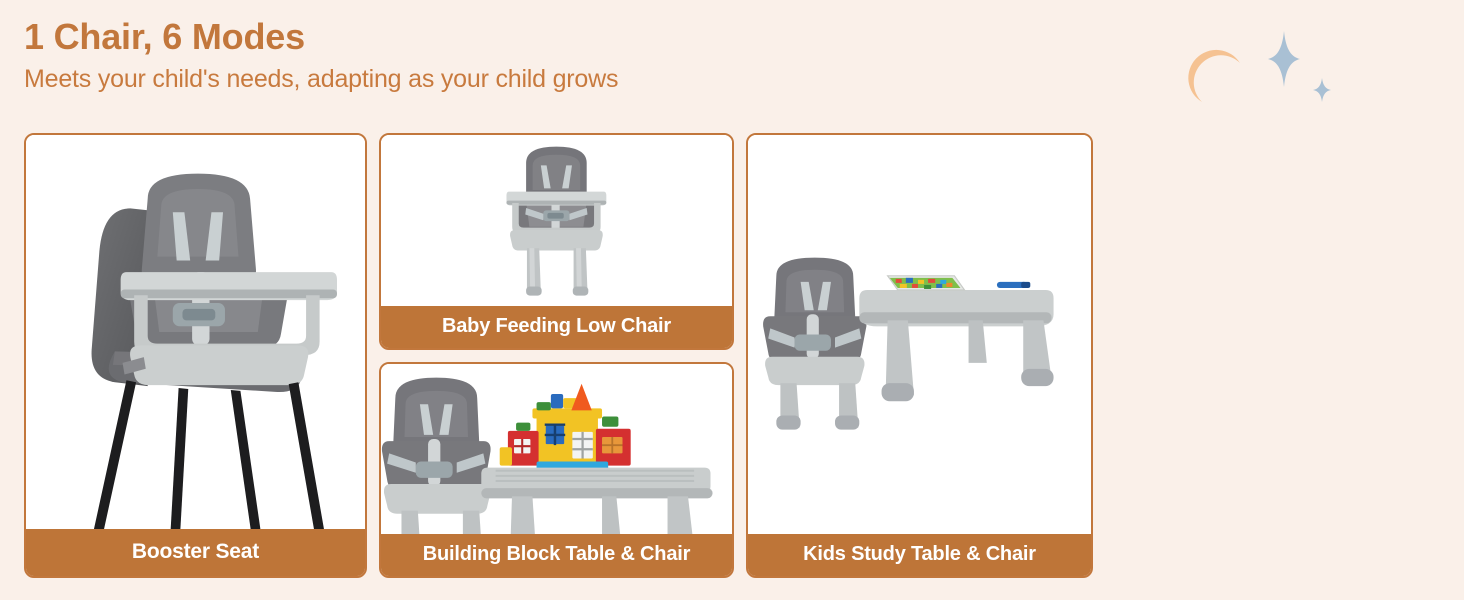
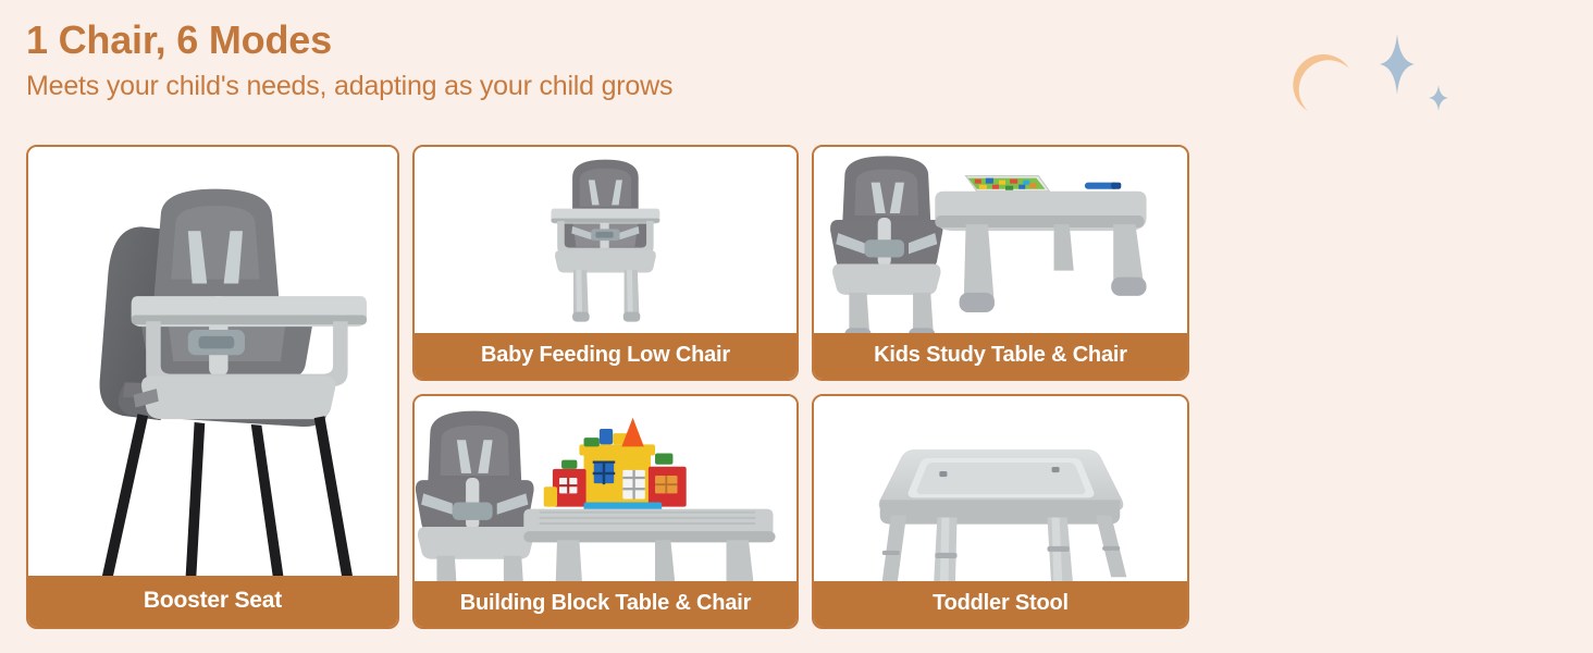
  1 Chair, 6 Modes
  Meets your child's needs, adapting as your child grows
  Booster Seat
  Baby Feeding Low Chair
  Building Block Table & Chair
  Kids Study Table & Chair
+ Toddler Stool
